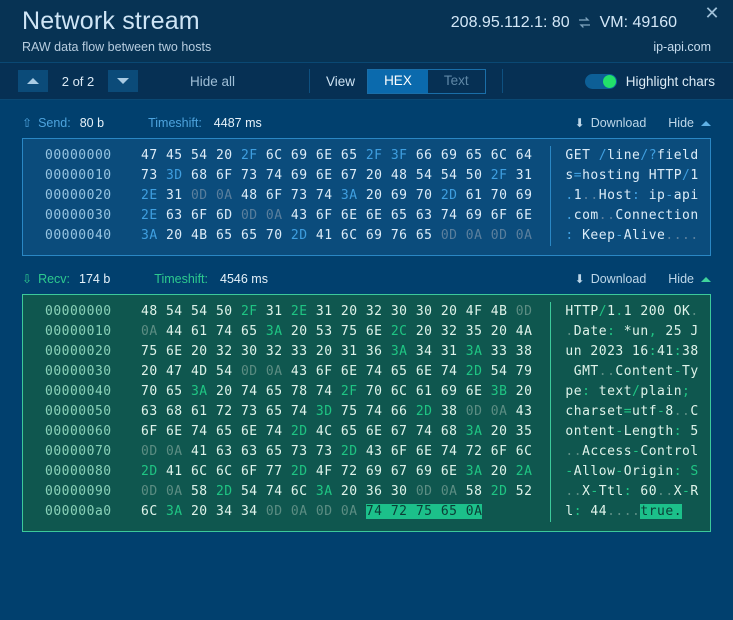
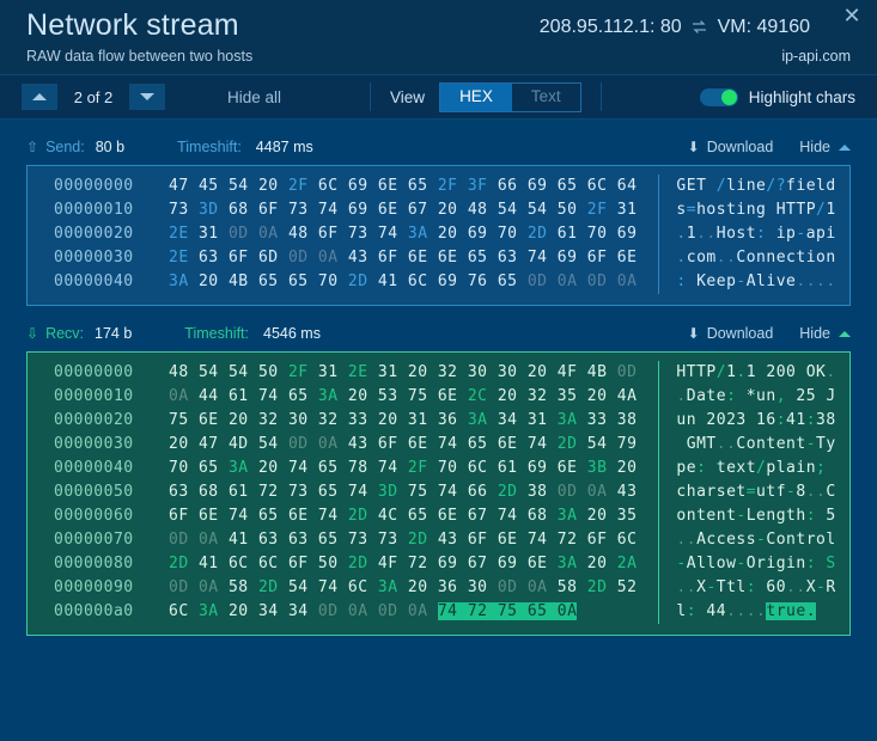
  Network stream
  208.95.112.1: 80 VM: 49160
  RAW data flow between two hosts
  ip-api.com
  ✕
  2 of 2
  Hide all
  View
  HEX
  Text
  Highlight chars
  ⇧
  Send:
  80 b
  Timeshift:
  4487 ms
  ⬇
  Download
  Hide
  00000000
  47 45 54 20 2F 6C 69 6E 65 2F 3F 66 69 65 6C 64
  GET /line/?field
  00000010
  73 3D 68 6F 73 74 69 6E 67 20 48 54 54 50 2F 31
  s=hosting HTTP/1
  00000020
  2E 31 0D 0A 48 6F 73 74 3A 20 69 70 2D 61 70 69
  .1..Host: ip-api
  00000030
  2E 63 6F 6D 0D 0A 43 6F 6E 6E 65 63 74 69 6F 6E
  .com..Connection
  00000040
  3A 20 4B 65 65 70 2D 41 6C 69 76 65 0D 0A 0D 0A
  : Keep-Alive....
  ⇩
  Recv:
  174 b
  Timeshift:
  4546 ms
  ⬇
  Download
  Hide
  00000000
  48 54 54 50 2F 31 2E 31 20 32 30 30 20 4F 4B 0D
  HTTP/1.1 200 OK.
  00000010
  0A 44 61 74 65 3A 20 53 75 6E 2C 20 32 35 20 4A
  .Date: *un, 25 J
  00000020
  75 6E 20 32 30 32 33 20 31 36 3A 34 31 3A 33 38
  un 2023 16:41:38
  00000030
  20 47 4D 54 0D 0A 43 6F 6E 74 65 6E 74 2D 54 79
  GMT..Content-Ty
  00000040
  70 65 3A 20 74 65 78 74 2F 70 6C 61 69 6E 3B 20
  pe: text/plain;
  00000050
  63 68 61 72 73 65 74 3D 75 74 66 2D 38 0D 0A 43
  charset=utf-8..C
  00000060
  6F 6E 74 65 6E 74 2D 4C 65 6E 67 74 68 3A 20 35
  ontent-Length: 5
  00000070
  0D 0A 41 63 63 65 73 73 2D 43 6F 6E 74 72 6F 6C
  ..Access-Control
  00000080
- 2D 41 6C 6C 6F 77 2D 4F 72 69 67 69 6E 3A 20 2A
+ 2D 41 6C 6C 6F 50 2D 4F 72 69 67 69 6E 3A 20 2A
  -Allow-Origin: S
  00000090
  0D 0A 58 2D 54 74 6C 3A 20 36 30 0D 0A 58 2D 52
  ..X-Ttl: 60..X-R
  000000a0
  6C 3A 20 34 34 0D 0A 0D 0A 74 72 75 65 0A
  l: 44....true.
